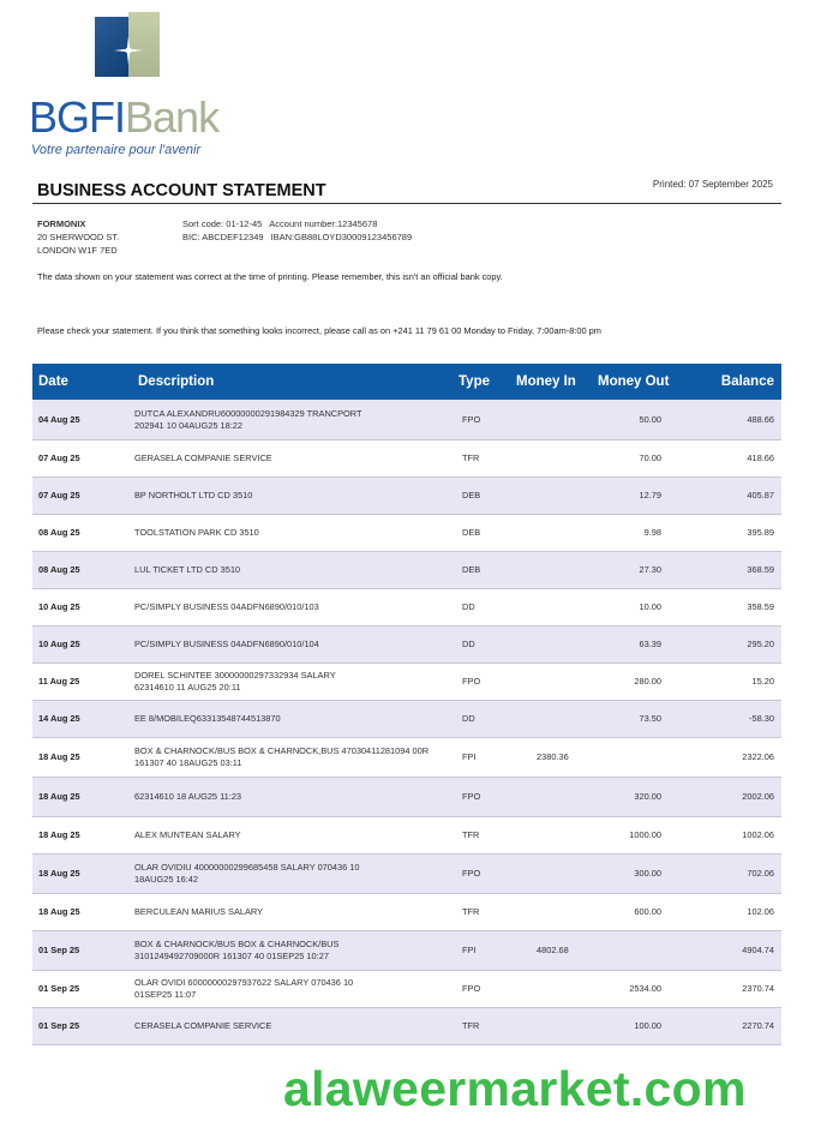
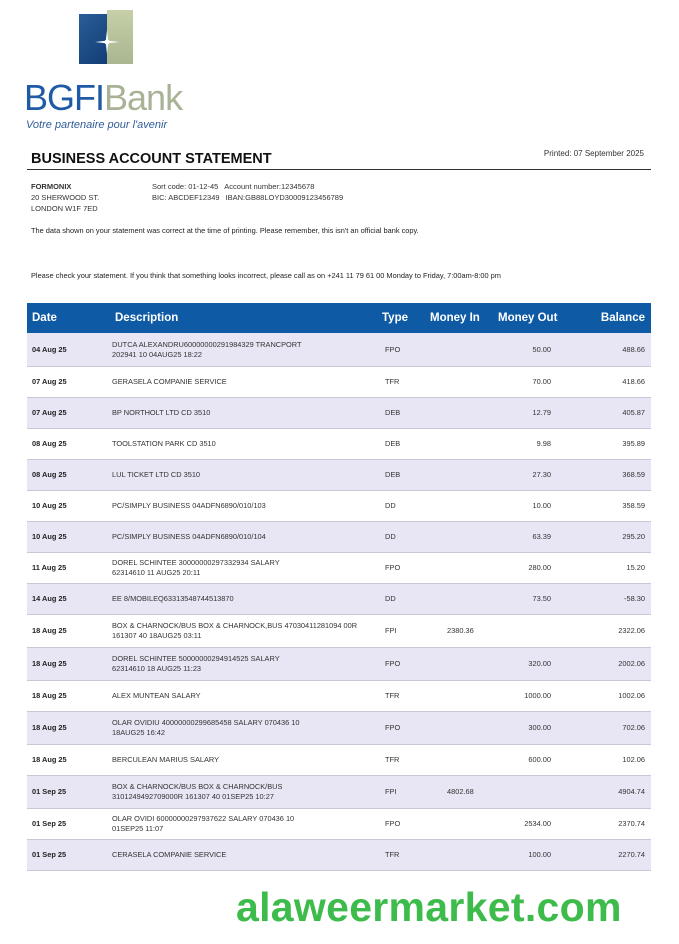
  BGFIBank
  Votre partenaire pour l'avenir
  BUSINESS ACCOUNT STATEMENT
  Printed: 07 September 2025
  FORMONIX
  20 SHERWOOD ST.
  LONDON W1F 7ED
  Sort code: 01-12-45 Account number:12345678
  BIC: ABCDEF12349 IBAN:GB88LOYD30009123456789
  The data shown on your statement was correct at the time of printing. Please remember, this isn't an official bank copy.
  Please check your statement. If you think that something looks incorrect, please call as on +241 11 79 61 00 Monday to Friday, 7:00am-8:00 pm
  Date
  Description
  Type
  Money In
  Money Out
  Balance
  04 Aug 25
  FPO
  50.00
  488.66
  DUTCA ALEXANDRU60000000291984329 TRANCPORT
  202941 10 04AUG25 18:22
  07 Aug 25
  TFR
  70.00
  418.66
  GERASELA COMPANIE SERVICE
  07 Aug 25
  DEB
  12.79
  405.87
  BP NORTHOLT LTD CD 3510
  08 Aug 25
  DEB
  9.98
  395.89
  TOOLSTATION PARK CD 3510
  08 Aug 25
  DEB
  27.30
  368.59
  LUL TICKET LTD CD 3510
  10 Aug 25
  DD
  10.00
  358.59
  PC/SIMPLY BUSINESS 04ADFN6890/010/103
  10 Aug 25
  DD
  63.39
  295.20
  PC/SIMPLY BUSINESS 04ADFN6890/010/104
  11 Aug 25
  FPO
  280.00
  15.20
  DOREL SCHINTEE 30000000297332934 SALARY
  62314610 11 AUG25 20:11
  14 Aug 25
  DD
  73.50
  -58.30
  EE 8/MOBILEQ63313548744513870
  18 Aug 25
  FPI
  2380.36
  2322.06
  BOX & CHARNOCK/BUS BOX & CHARNOCK,BUS 47030411281094 00R
  161307 40 18AUG25 03:11
  18 Aug 25
  FPO
  320.00
  2002.06
+ DOREL SCHINTEE 50000000294914525 SALARY
  62314610 18 AUG25 11:23
  18 Aug 25
  TFR
  1000.00
  1002.06
  ALEX MUNTEAN SALARY
  18 Aug 25
  FPO
  300.00
  702.06
  OLAR OVIDIU 40000000299685458 SALARY 070436 10
  18AUG25 16:42
  18 Aug 25
  TFR
  600.00
  102.06
  BERCULEAN MARIUS SALARY
  01 Sep 25
  FPI
  4802.68
  4904.74
  BOX & CHARNOCK/BUS BOX & CHARNOCK/BUS
  3101249492709000R 161307 40 01SEP25 10:27
  01 Sep 25
  FPO
  2534.00
  2370.74
  OLAR OVIDI 60000000297937622 SALARY 070436 10
  01SEP25 11:07
  01 Sep 25
  TFR
  100.00
  2270.74
  CERASELA COMPANIE SERVICE
  alaweermarket.com
